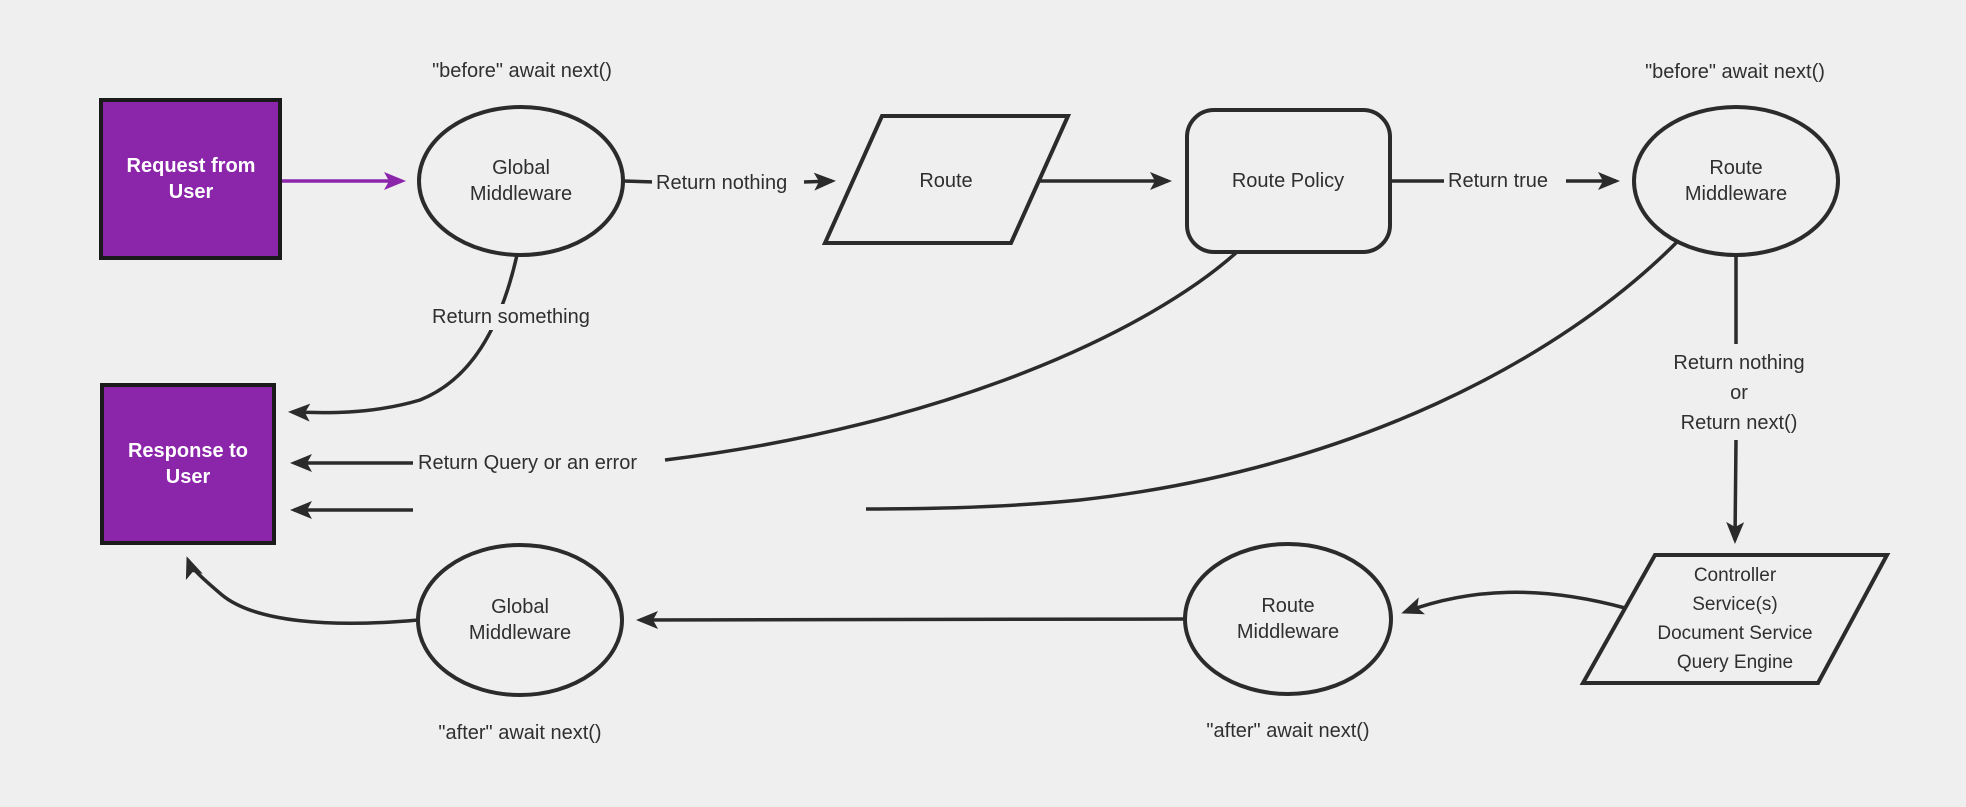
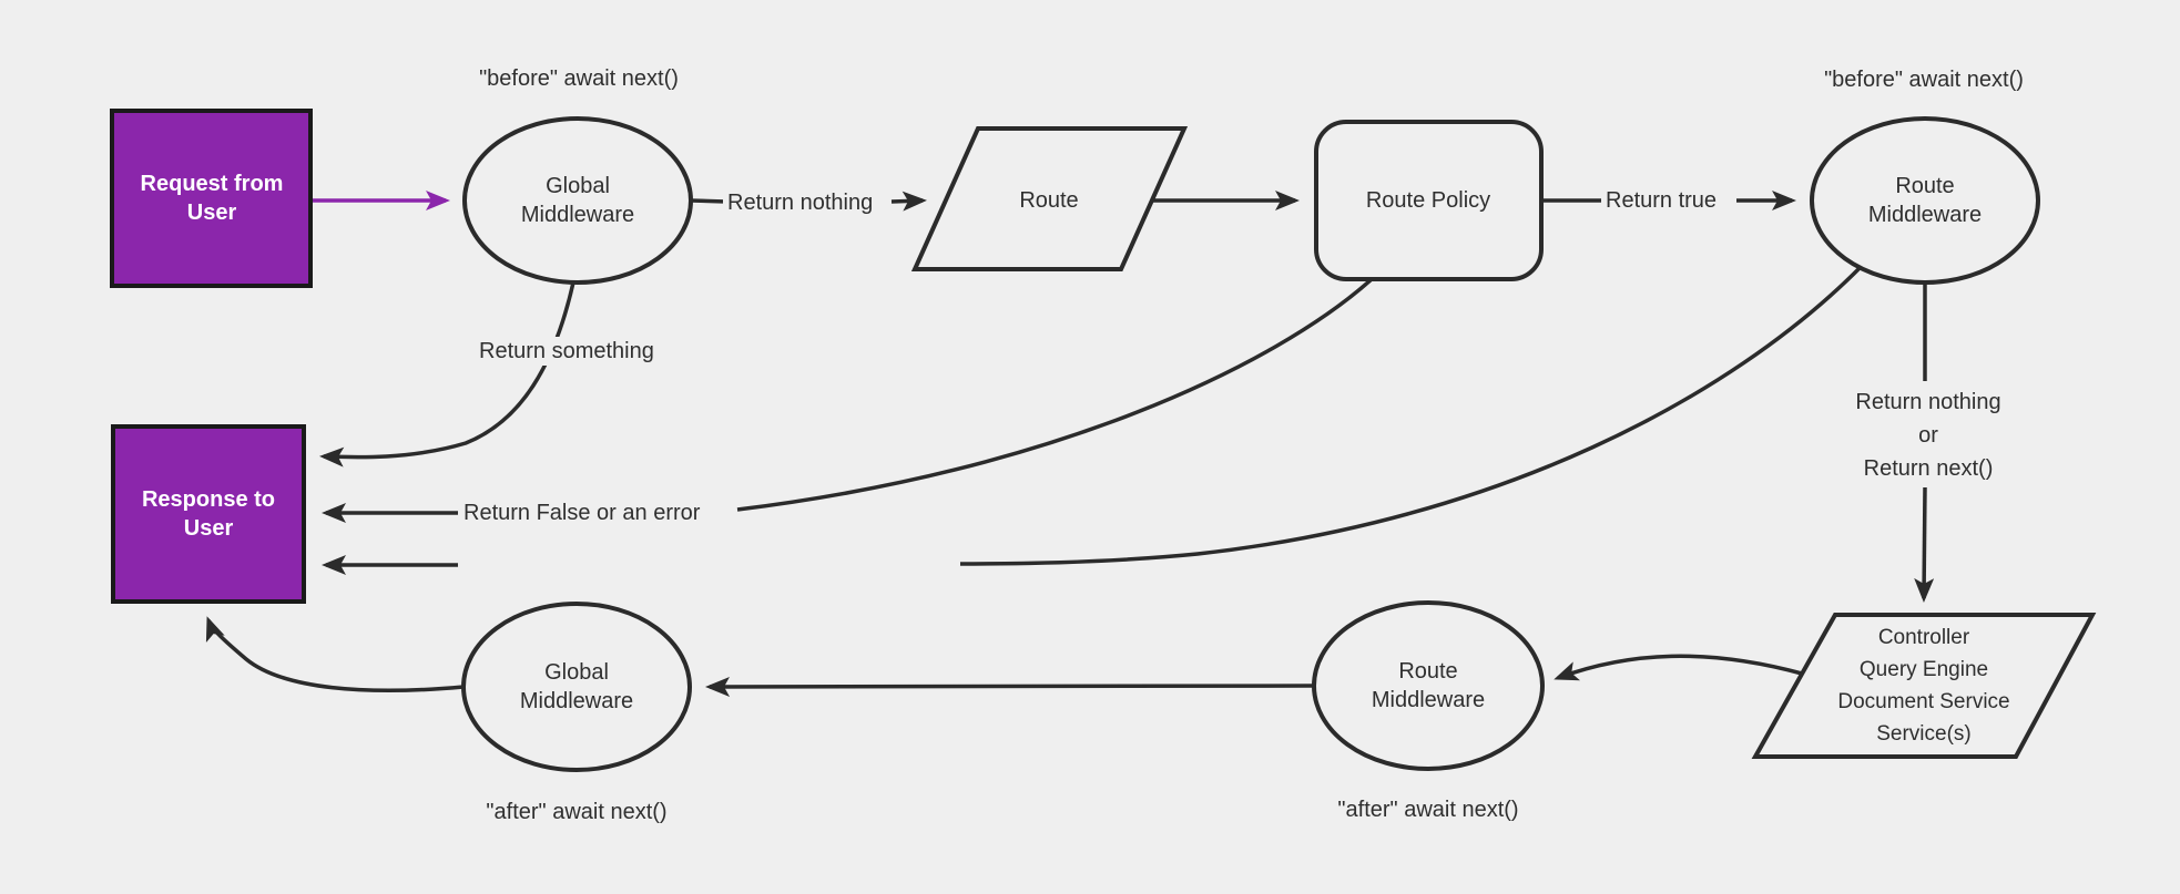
  Request from User
  Response to User
  Global Middleware
  Route
  Route Policy
  Route Middleware
  Global Middleware
  Route Middleware
  Controller
- Service(s)
+ Query Engine
  Document Service
- Query Engine
+ Service(s)
  "before" await next()
  "before" await next()
  "after" await next()
  "after" await next()
  Return nothing
  Return true
  Return something
- Return Query or an error
+ Return False or an error
  Return nothing
  or
  Return next()
